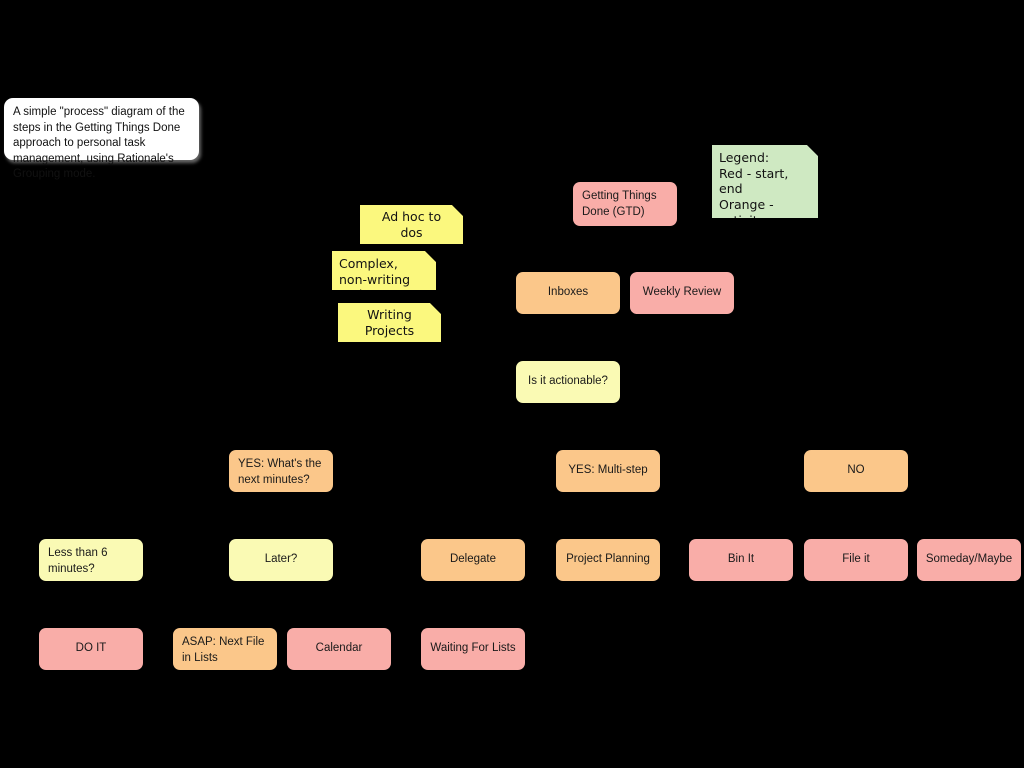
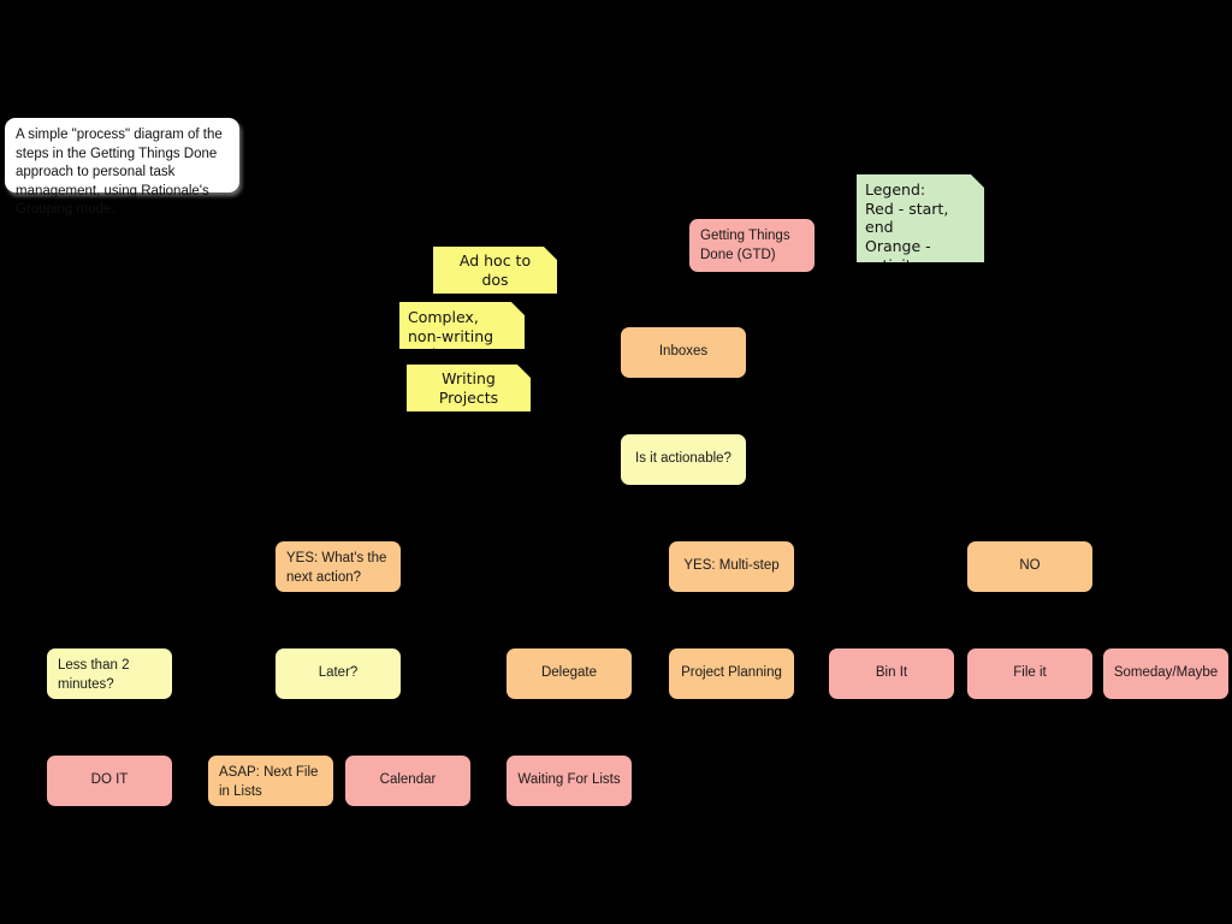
  A simple "process" diagram of the steps in the Getting Things Done approach to personal task management, using Rationale's
  Legend:
  Red - start, end
  Ad hoc to dos
  Complex, non-writing
  Writing Projects
  Getting Things Done (GTD)
  Inboxes
- Weekly Review
  Is it actionable?
- YES: What's the next minutes?
+ YES: What's the next action?
  YES: Multi-step
  NO
- Less than 6 minutes?
+ Less than 2 minutes?
  Later?
  Delegate
  Project Planning
  Bin It
  File it
  Someday/Maybe
  DO IT
  ASAP: Next File in Lists
  Calendar
  Waiting For Lists
